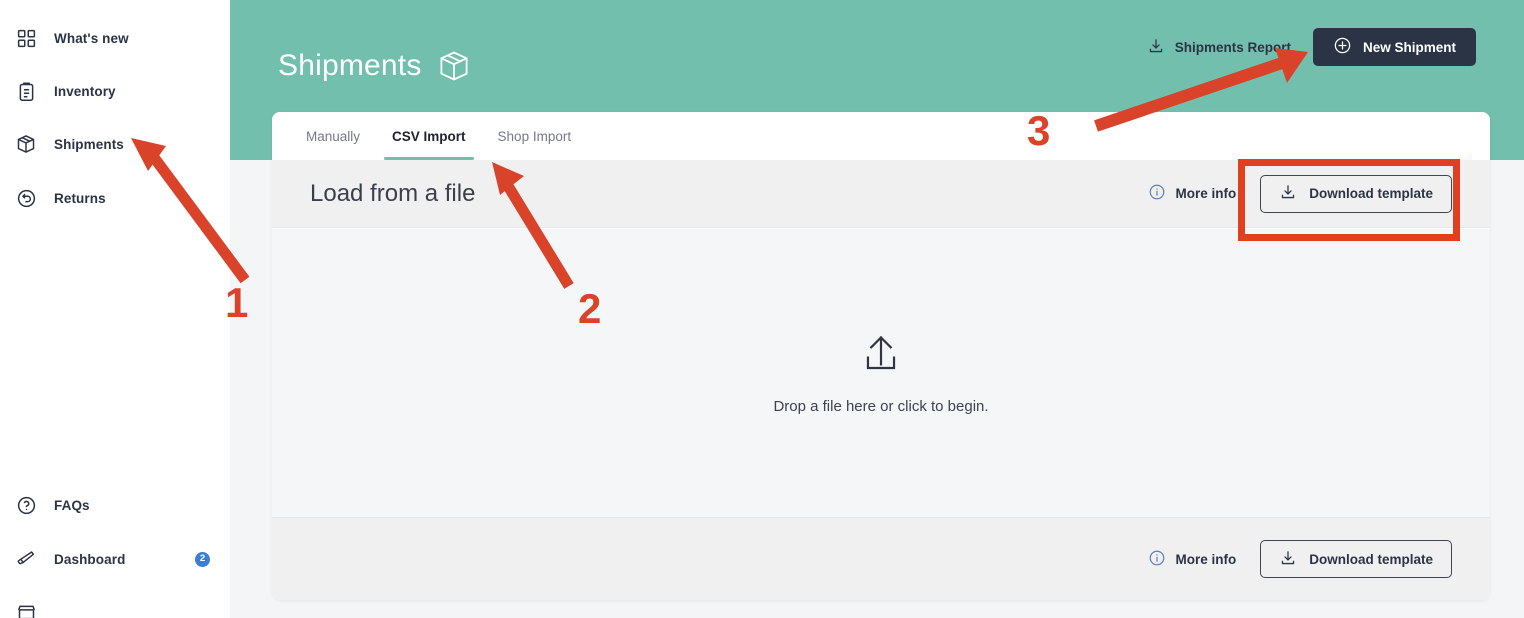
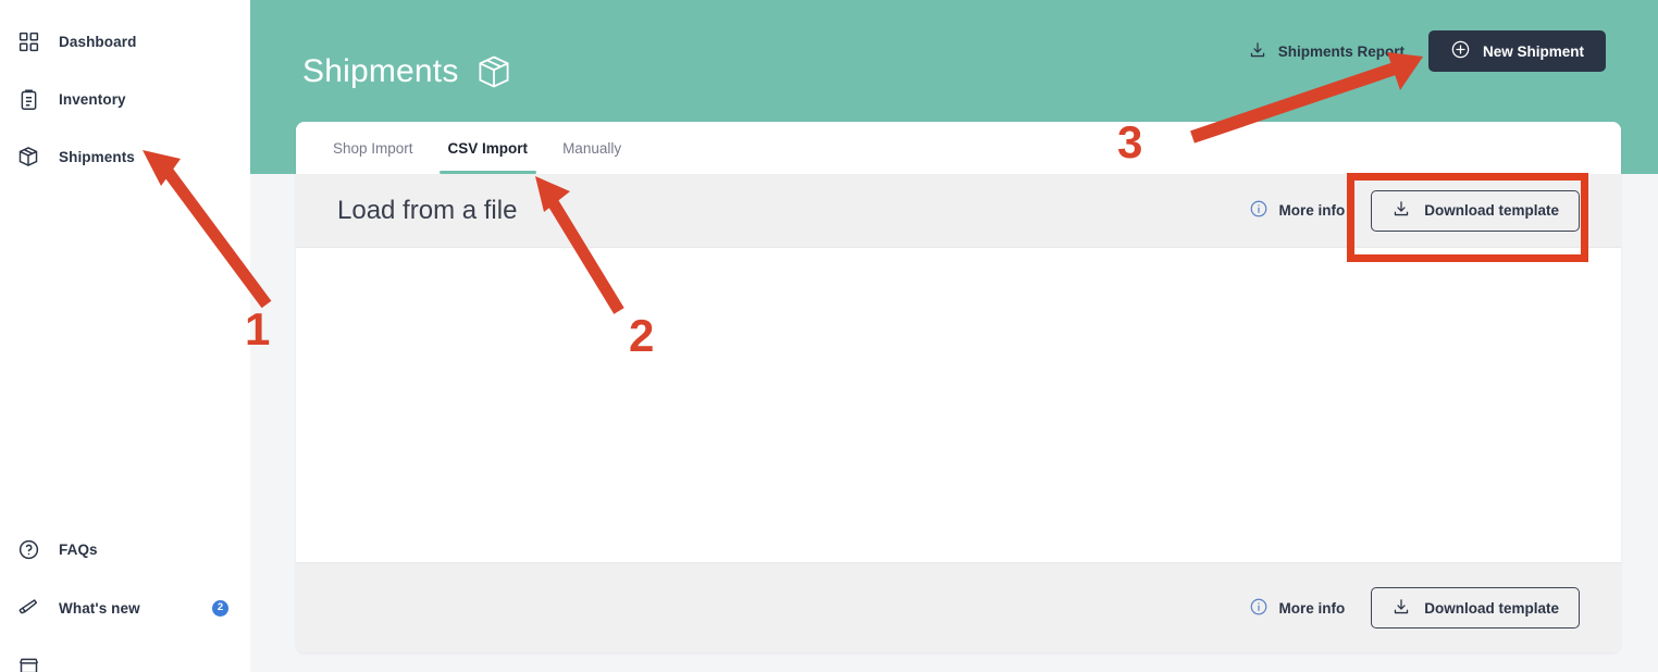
- What's new
+ Dashboard
  Inventory
  Shipments
- Returns
  FAQs
- Dashboard
+ What's new
  2
  Shipments
  Shipments Report
  New Shipment
- Manually
+ Shop Import
  CSV Import
- Shop Import
+ Manually
  Load from a file
  More info
  Download template
- Drop a file here or click to begin.
  More info
  Download template
  1
  2
  3
